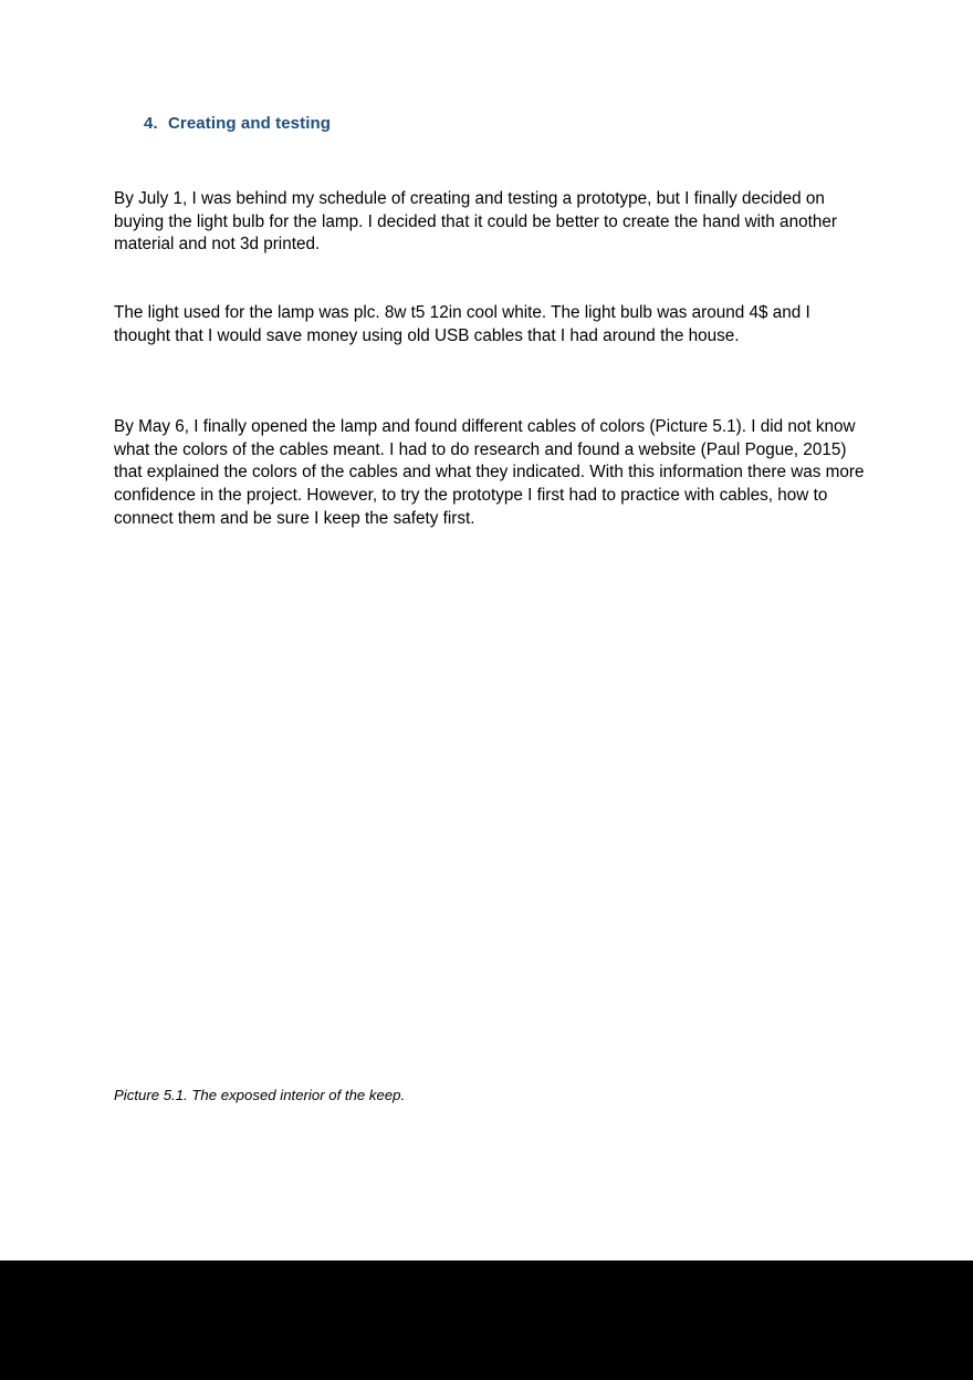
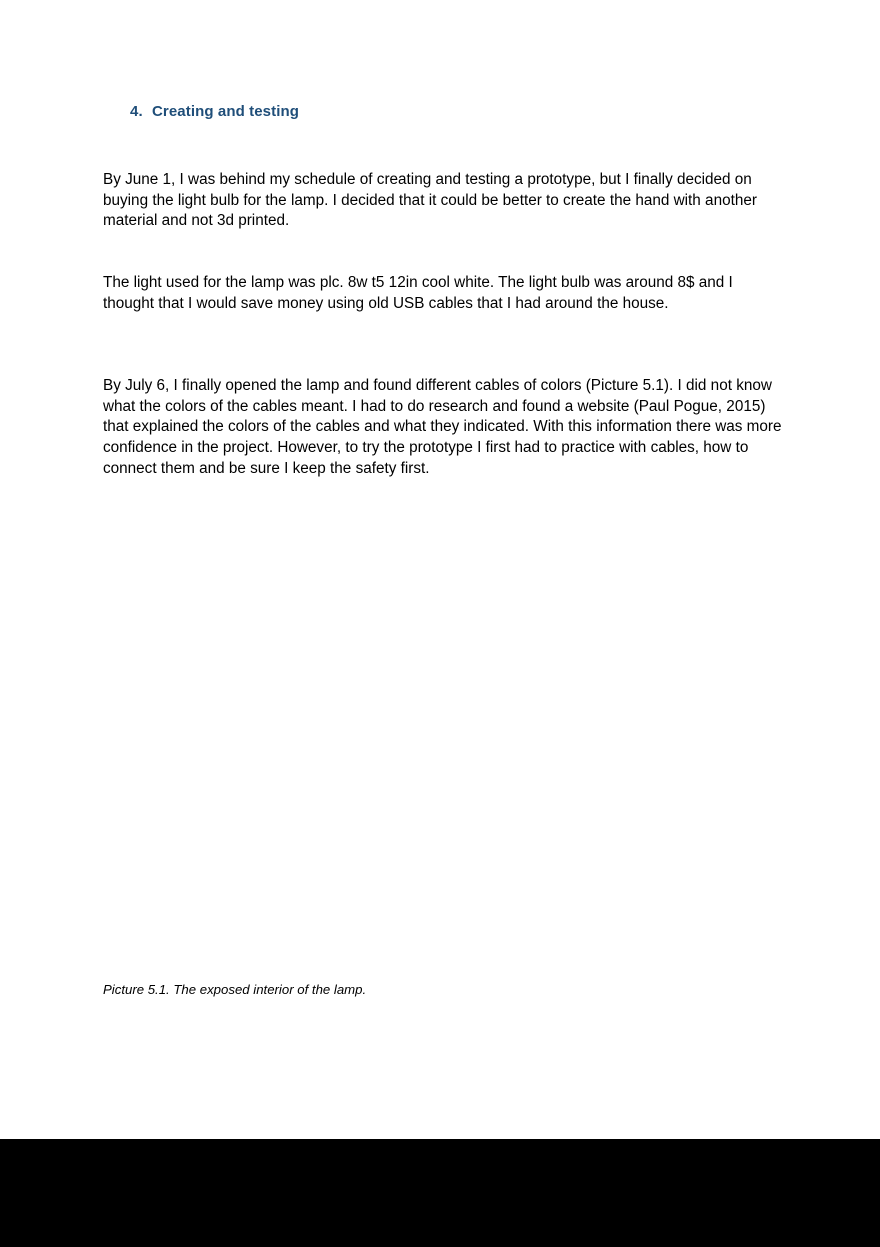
  4. Creating and testing
- By July 1, I was behind my schedule of creating and testing a prototype, but I finally decided on buying the light bulb for the lamp. I decided that it could be better to create the hand with another material and not 3d printed.
+ By June 1, I was behind my schedule of creating and testing a prototype, but I finally decided on buying the light bulb for the lamp. I decided that it could be better to create the hand with another material and not 3d printed.
- The light used for the lamp was plc. 8w t5 12in cool white. The light bulb was around 4$ and I thought that I would save money using old USB cables that I had around the house.
+ The light used for the lamp was plc. 8w t5 12in cool white. The light bulb was around 8$ and I thought that I would save money using old USB cables that I had around the house.
- By May 6, I finally opened the lamp and found different cables of colors (Picture 5.1). I did not know what the colors of the cables meant. I had to do research and found a website (Paul Pogue, 2015) that explained the colors of the cables and what they indicated. With this information there was more confidence in the project. However, to try the prototype I first had to practice with cables, how to connect them and be sure I keep the safety first.
+ By July 6, I finally opened the lamp and found different cables of colors (Picture 5.1). I did not know what the colors of the cables meant. I had to do research and found a website (Paul Pogue, 2015) that explained the colors of the cables and what they indicated. With this information there was more confidence in the project. However, to try the prototype I first had to practice with cables, how to connect them and be sure I keep the safety first.
- Picture 5.1. The exposed interior of the keep.
+ Picture 5.1. The exposed interior of the lamp.
